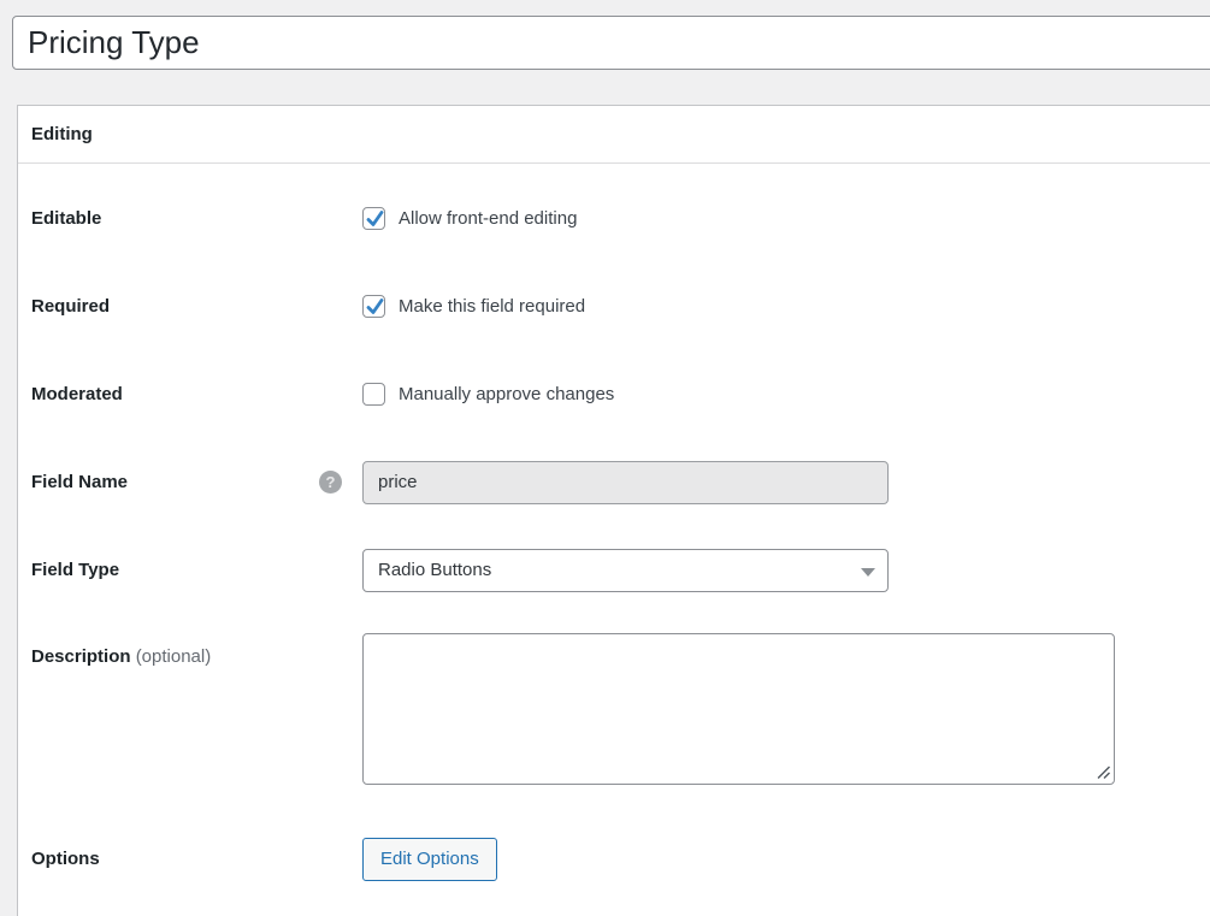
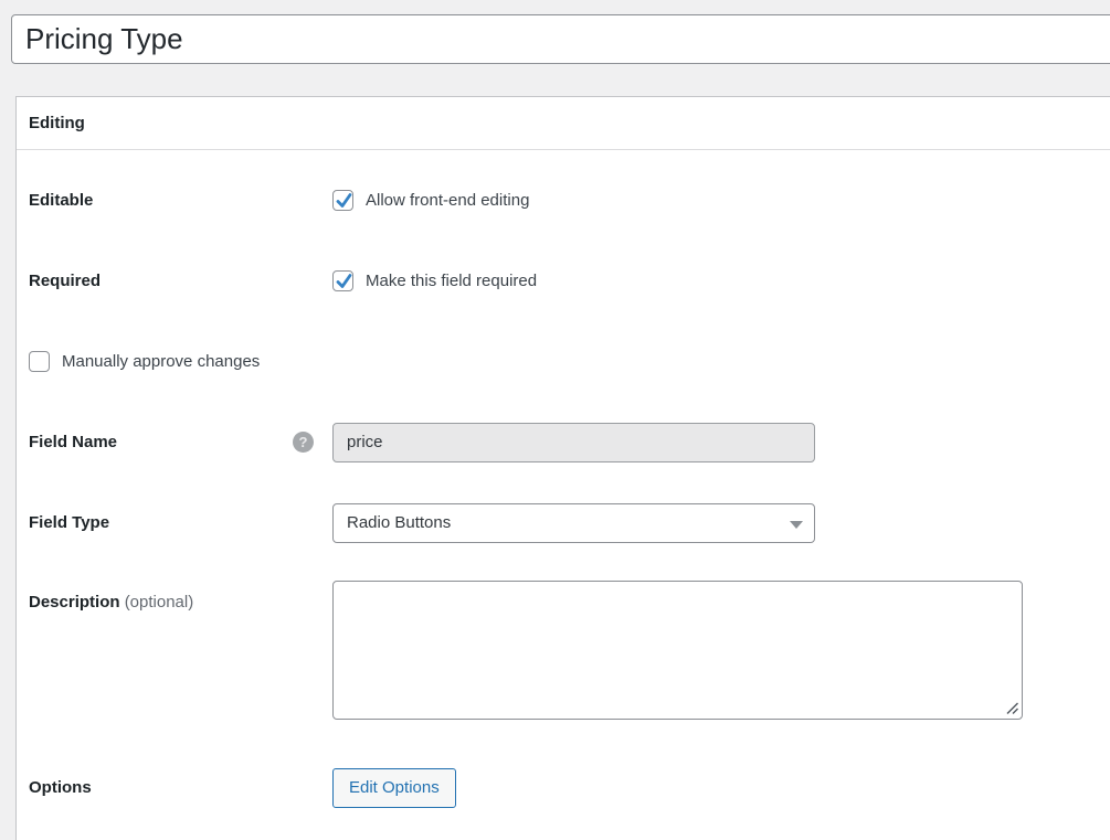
  Pricing Type
  Editing
  Editable
  Allow front-end editing
  Required
  Make this field required
- Moderated
  Manually approve changes
  Field Name
  ?
  price
  Field Type
  Radio Buttons
  Description (optional)
  Options
  Edit Options
